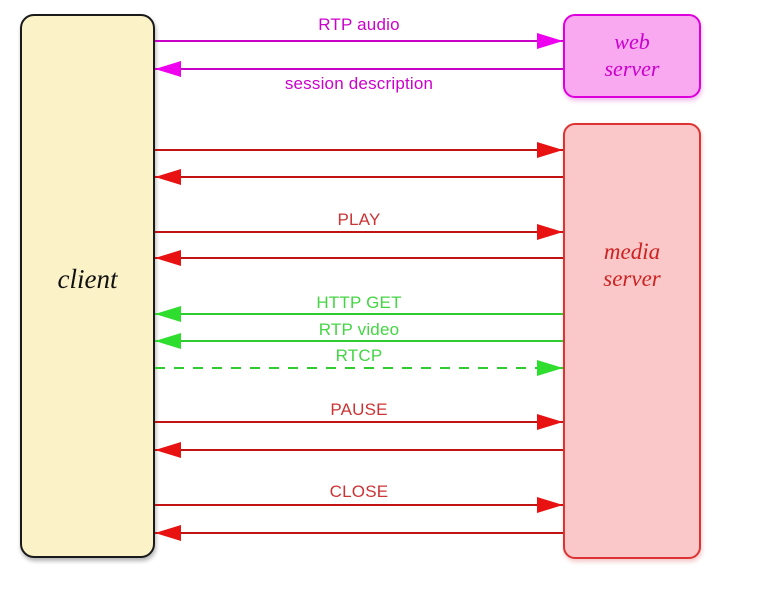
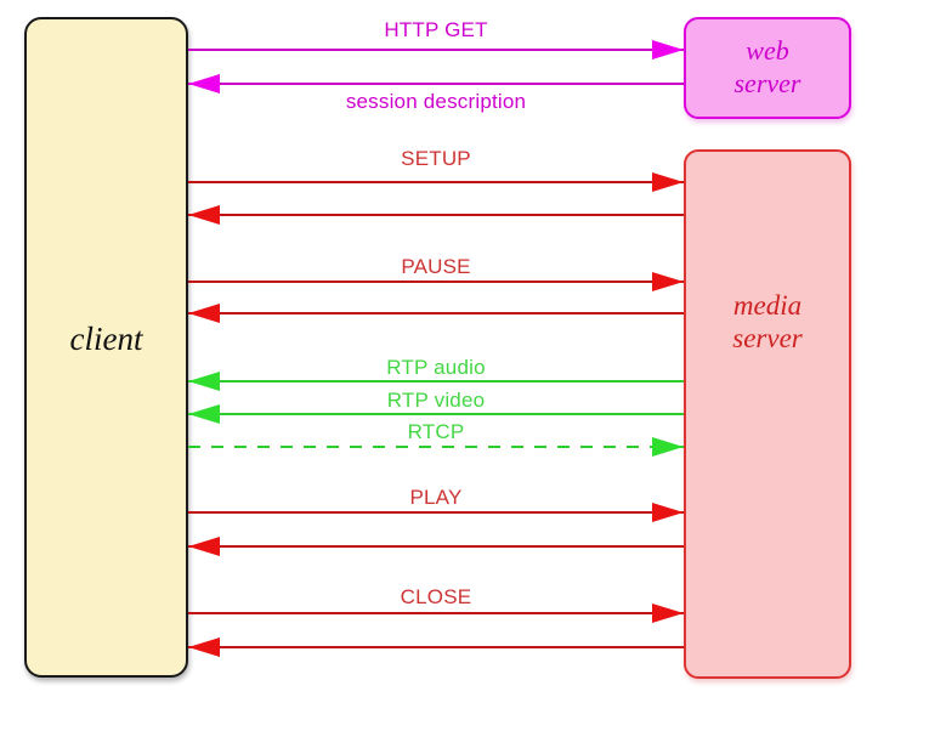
  client
  web
  server
  media
  server
- RTP audio
+ HTTP GET
  session description
+ SETUP
- PLAY
+ PAUSE
- HTTP GET
+ RTP audio
  RTP video
  RTCP
- PAUSE
+ PLAY
  CLOSE
